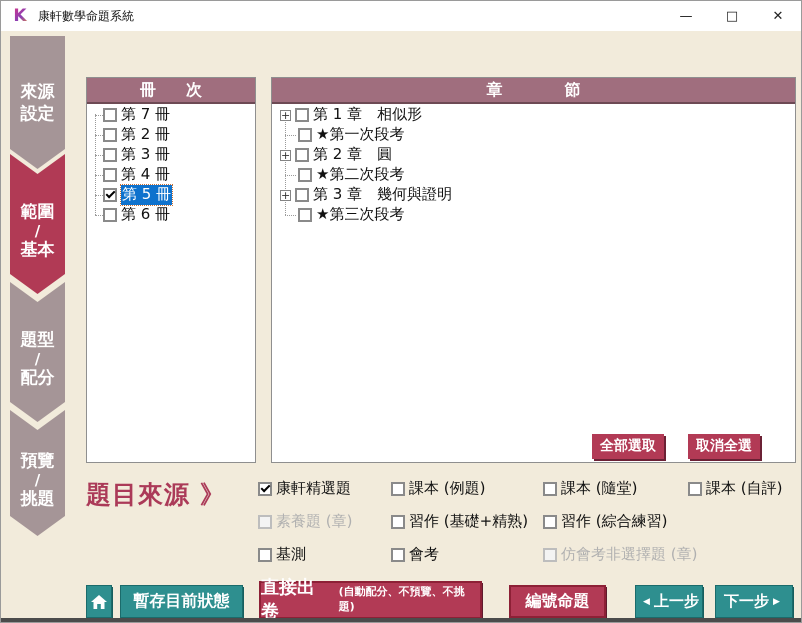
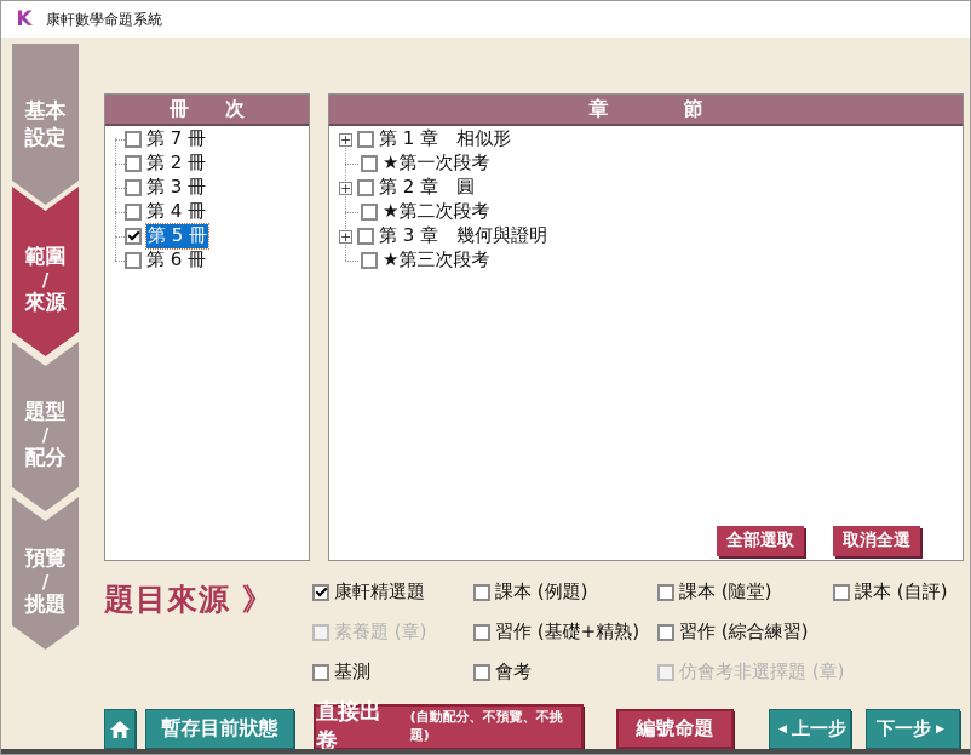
  K
  康軒數學命題系統
- —
- □
- ✕
- 來源
+ 基本
  設定
  範圍
  /
- 基本
+ 來源
  題型
  /
  配分
  預覽
  /
  挑題
  冊次
  第 7 冊
  第 2 冊
  第 3 冊
  第 4 冊
  第 5 冊
  第 6 冊
  章節
  +
  第 1 章 相似形
  ★第一次段考
  +
  第 2 章 圓
  ★第二次段考
  +
  第 3 章 幾何與證明
  ★第三次段考
  全部選取
  取消全選
  題目來源 》
  康軒精選題
  課本 (例題)
  課本 (隨堂)
  課本 (自評)
  素養題 (章)
  習作 (基礎+精熟)
  習作 (綜合練習)
  基測
  會考
  仿會考非選擇題 (章)
  暫存目前狀態
  直接出卷
  (自動配分、不預覽、不挑題)
  編號命題
  ◀
  上一步
  下一步
  ▶
